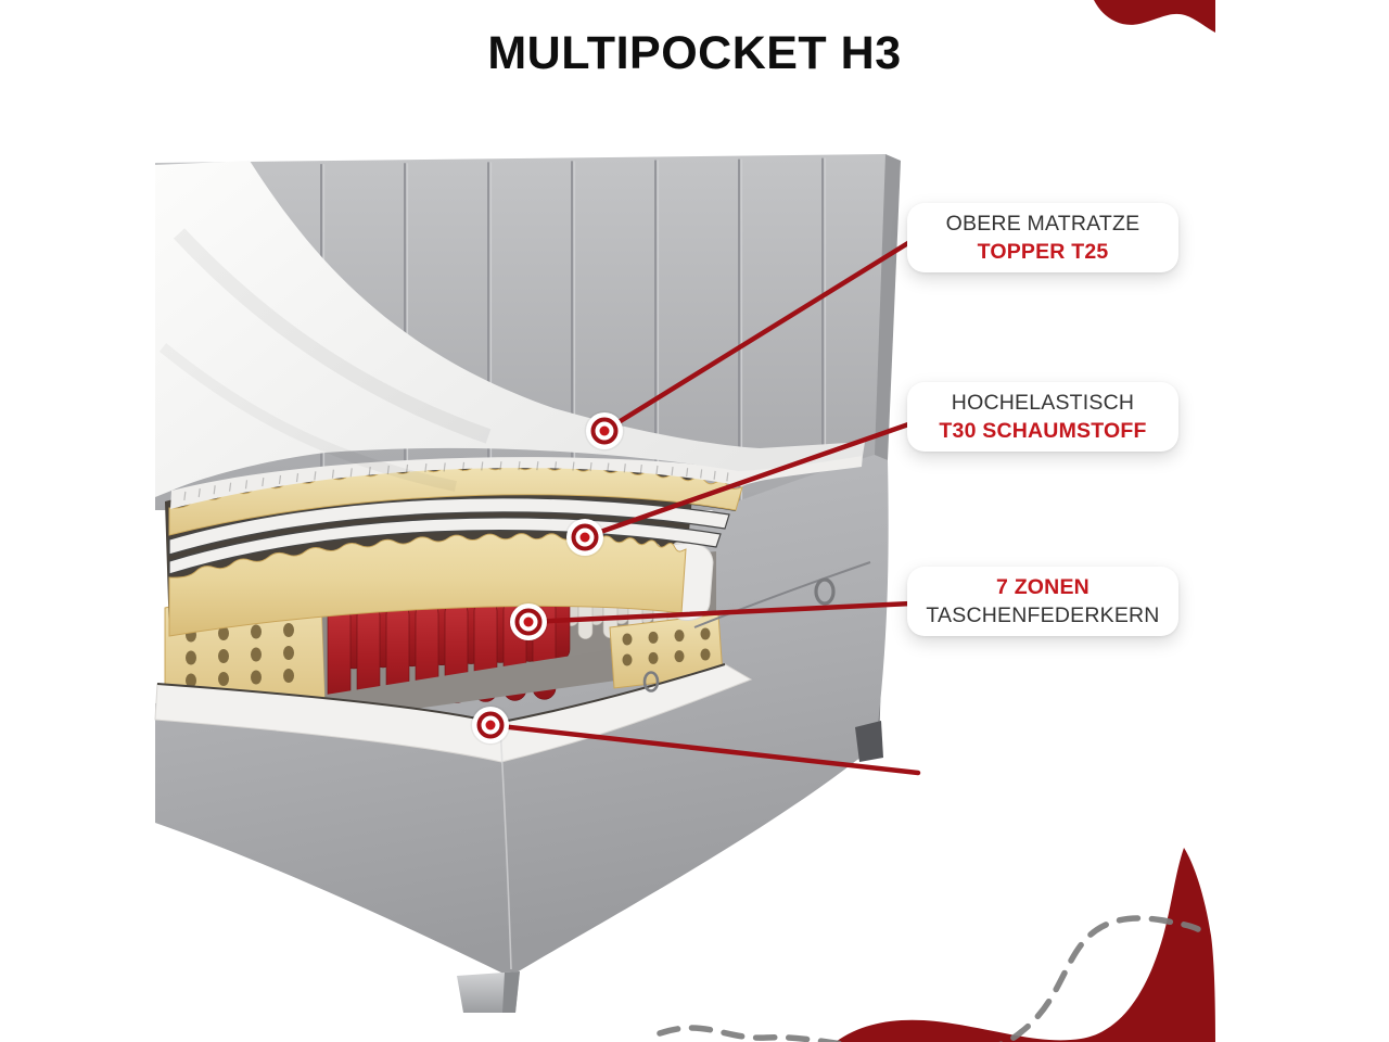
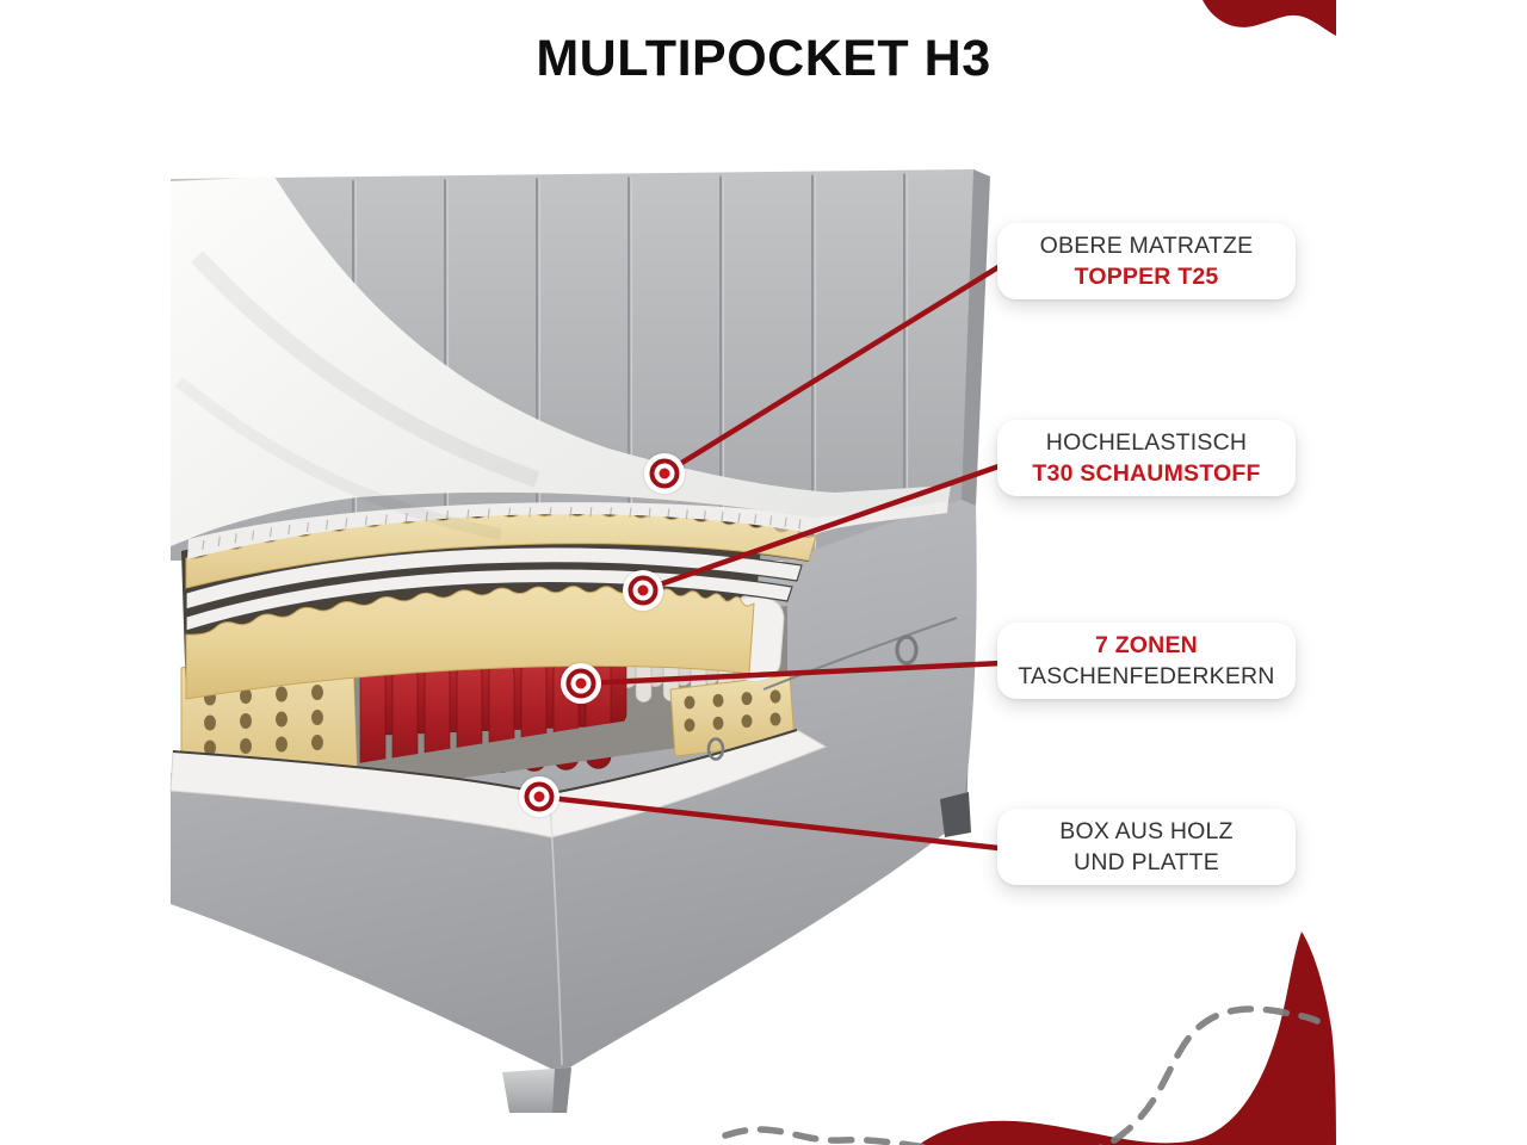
  MULTIPOCKET H3
  OBERE MATRATZE
  TOPPER T25
  HOCHELASTISCH
  T30 SCHAUMSTOFF
  7 ZONEN
  TASCHENFEDERKERN
+ BOX AUS HOLZ
+ UND PLATTE
